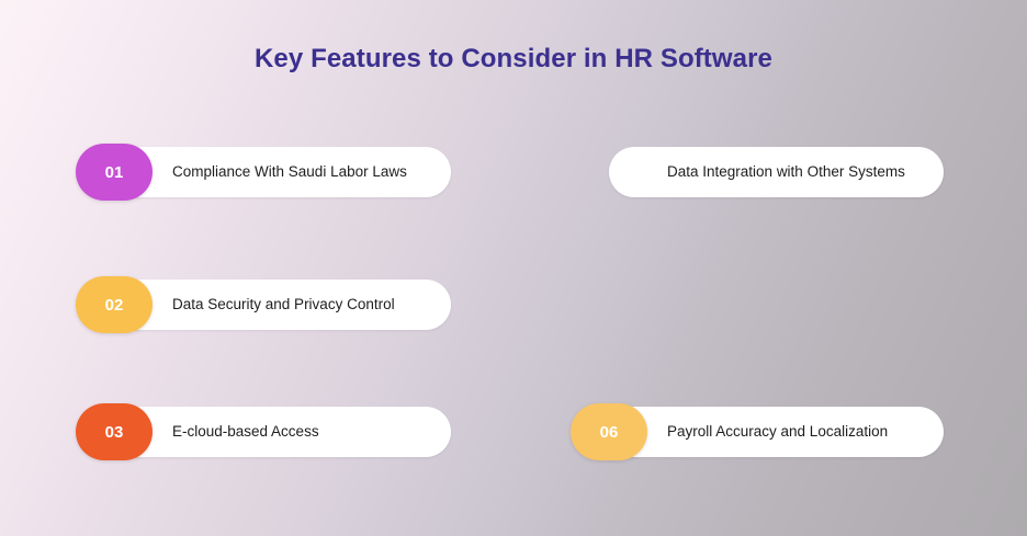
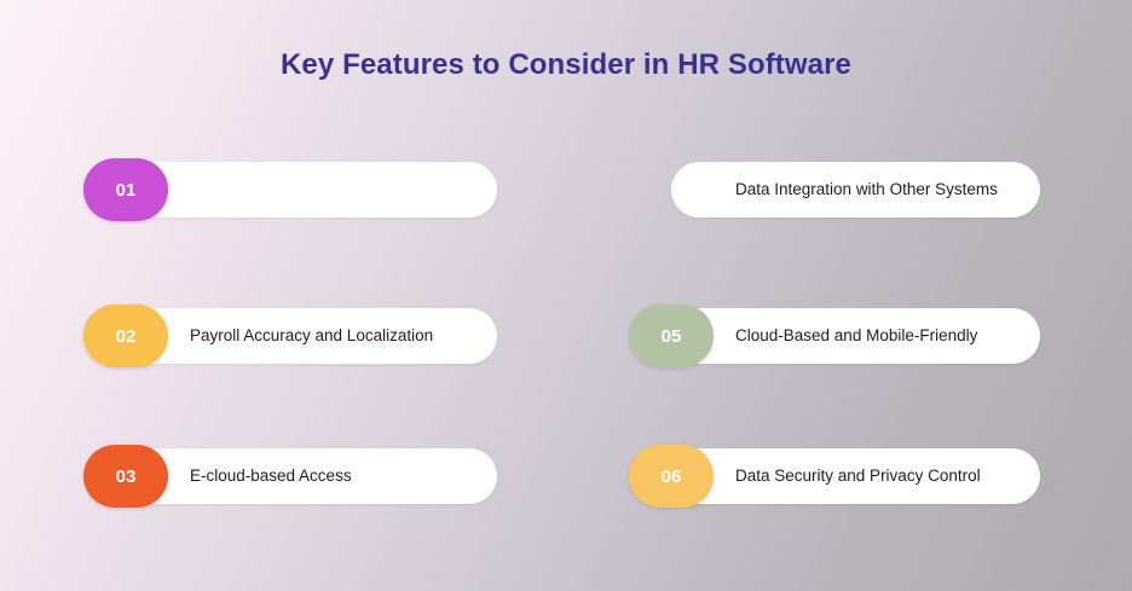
  Key Features to Consider in HR Software
  01
- Compliance With Saudi Labor Laws
  02
- Data Security and Privacy Control
+ Payroll Accuracy and Localization
  03
  E-cloud-based Access
  Data Integration with Other Systems
+ 05
+ Cloud-Based and Mobile-Friendly
  06
- Payroll Accuracy and Localization
+ Data Security and Privacy Control
